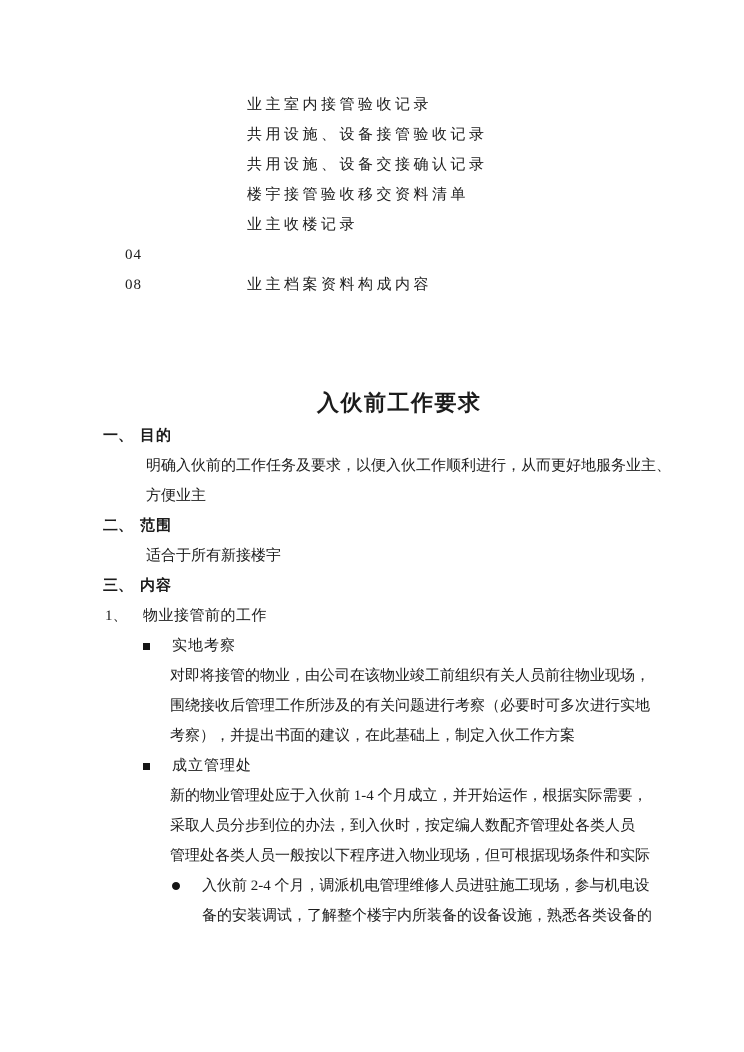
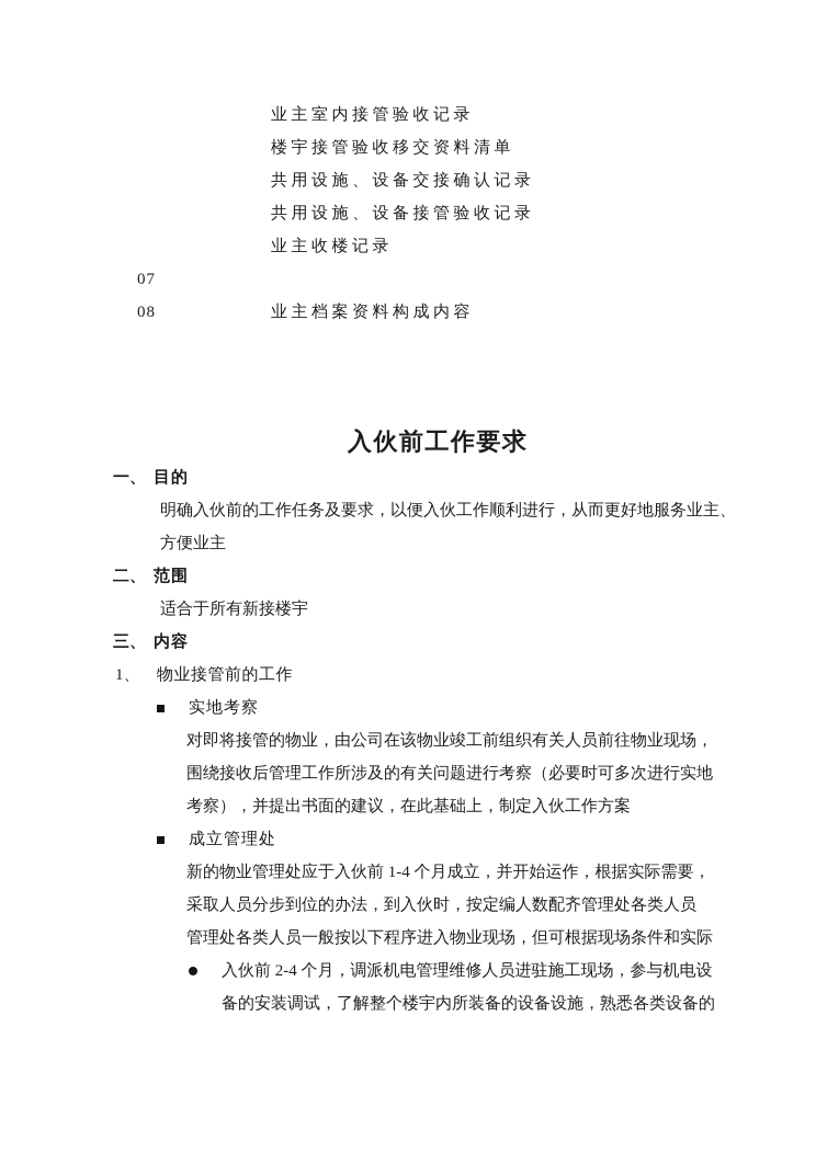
  业主室内接管验收记录
- 共用设施、设备接管验收记录
+ 楼宇接管验收移交资料清单
  共用设施、设备交接确认记录
- 楼宇接管验收移交资料清单
+ 共用设施、设备接管验收记录
  业主收楼记录
- 04
+ 07
  08
  业主档案资料构成内容
  入伙前工作要求
  一、
  目的
  明确入伙前的工作任务及要求，以便入伙工作顺利进行，从而更好地服务业主、
  方便业主
  二、
  范围
  适合于所有新接楼宇
  三、
  内容
  1、
  物业接管前的工作
  实地考察
  对即将接管的物业，由公司在该物业竣工前组织有关人员前往物业现场，
  围绕接收后管理工作所涉及的有关问题进行考察（必要时可多次进行实地
  考察），并提出书面的建议，在此基础上，制定入伙工作方案
  成立管理处
  新的物业管理处应于入伙前 1-4 个月成立，并开始运作，根据实际需要，
  采取人员分步到位的办法，到入伙时，按定编人数配齐管理处各类人员
  管理处各类人员一般按以下程序进入物业现场，但可根据现场条件和实际
  入伙前 2-4 个月，调派机电管理维修人员进驻施工现场，参与机电设
  备的安装调试，了解整个楼宇内所装备的设备设施，熟悉各类设备的
